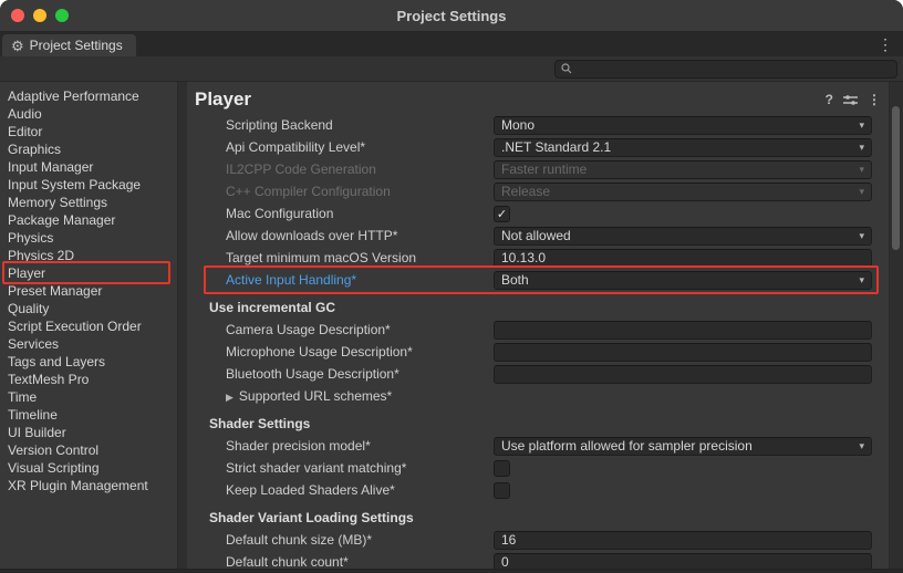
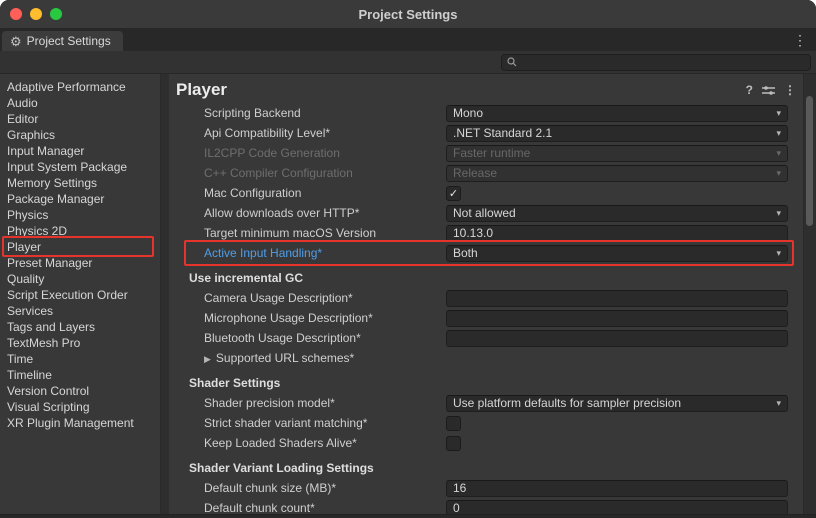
  Project Settings
  ⚙
  Project Settings
  ⋮
  Adaptive Performance
  Audio
  Editor
  Graphics
  Input Manager
  Input System Package
  Memory Settings
  Package Manager
  Physics
  Physics 2D
  Player
  Preset Manager
  Quality
  Script Execution Order
  Services
  Tags and Layers
  TextMesh Pro
  Time
  Timeline
- UI Builder
  Version Control
  Visual Scripting
  XR Plugin Management
  Player
  ?
  ⋮
  Scripting Backend
  Mono
  ▾
  Api Compatibility Level*
  .NET Standard 2.1
  ▾
  IL2CPP Code Generation
  Faster runtime
  ▾
  C++ Compiler Configuration
  Release
  ▾
  Mac Configuration
  ✓
  Allow downloads over HTTP*
  Not allowed
  ▾
  Target minimum macOS Version
  10.13.0
  Active Input Handling*
  Both
  ▾
  Use incremental GC
  Camera Usage Description*
  Microphone Usage Description*
  Bluetooth Usage Description*
  ▶ Supported URL schemes*
  Shader Settings
  Shader precision model*
- Use platform allowed for sampler precision
+ Use platform defaults for sampler precision
  ▾
  Strict shader variant matching*
  Keep Loaded Shaders Alive*
  Shader Variant Loading Settings
  Default chunk size (MB)*
  16
  Default chunk count*
  0
